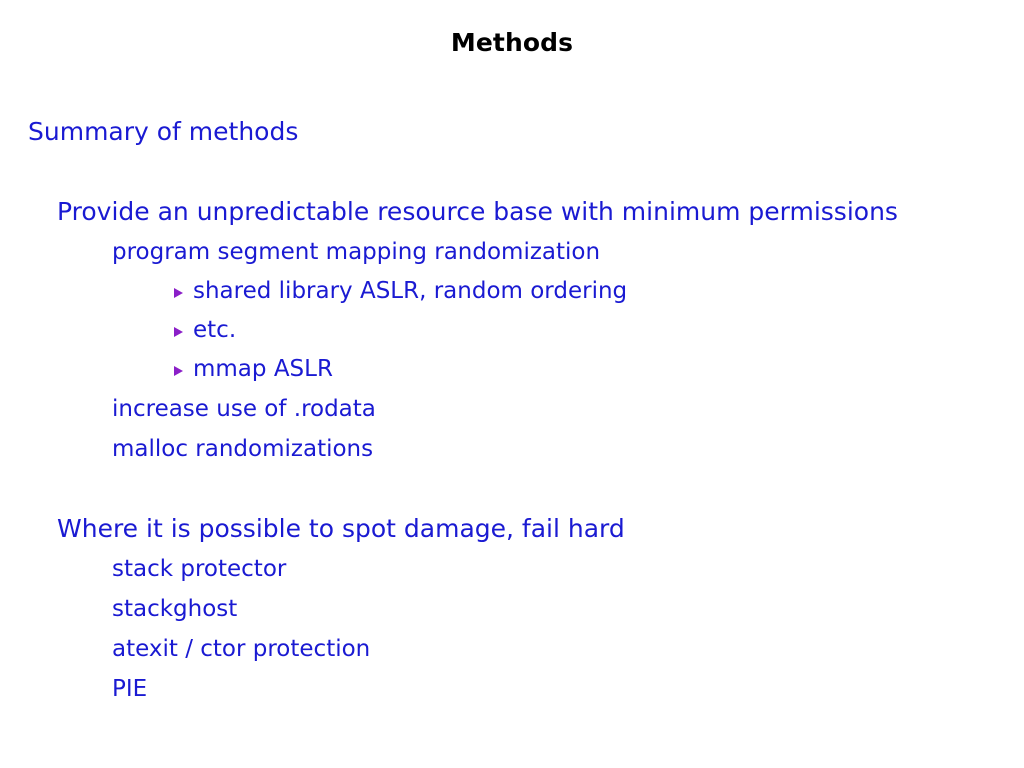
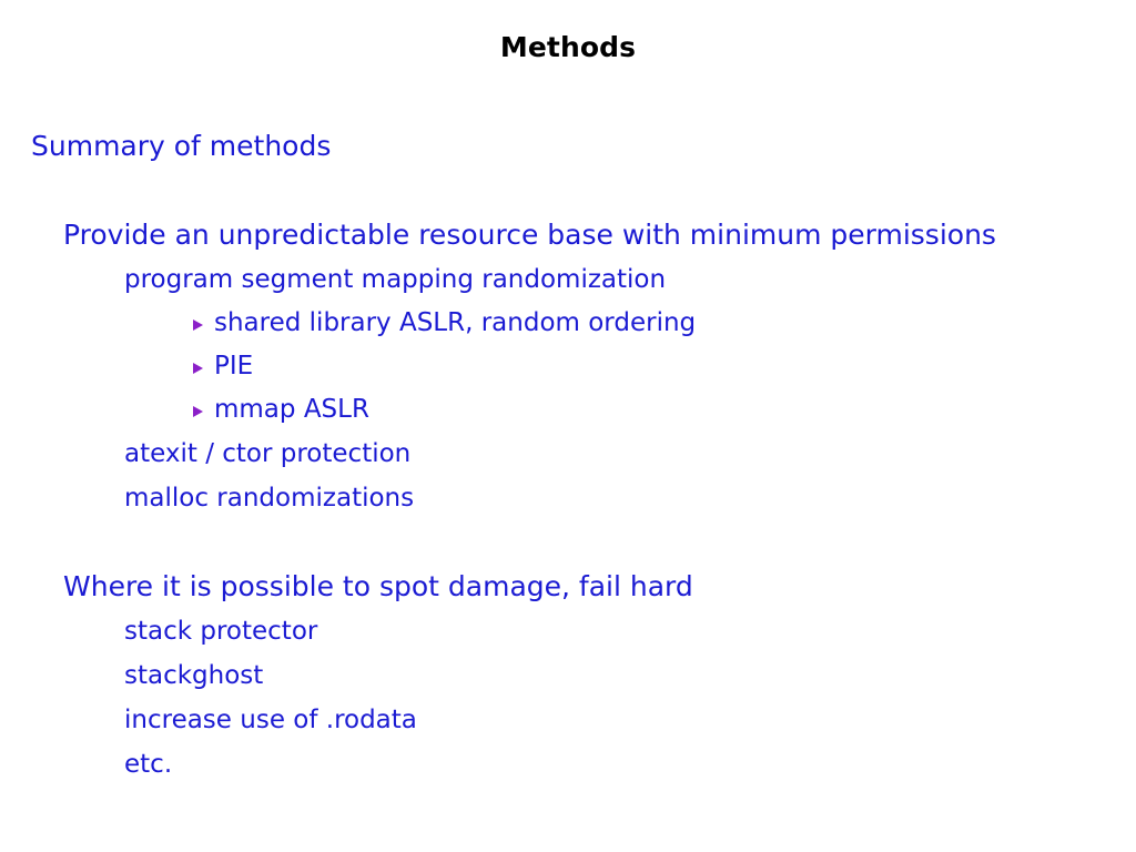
  Methods
  Summary of methods
  Provide an unpredictable resource base with minimum permissions
  program segment mapping randomization
  shared library ASLR, random ordering
- etc.
+ PIE
  mmap ASLR
- increase use of .rodata
+ atexit / ctor protection
  malloc randomizations
  Where it is possible to spot damage, fail hard
  stack protector
  stackghost
- atexit / ctor protection
+ increase use of .rodata
- PIE
+ etc.
